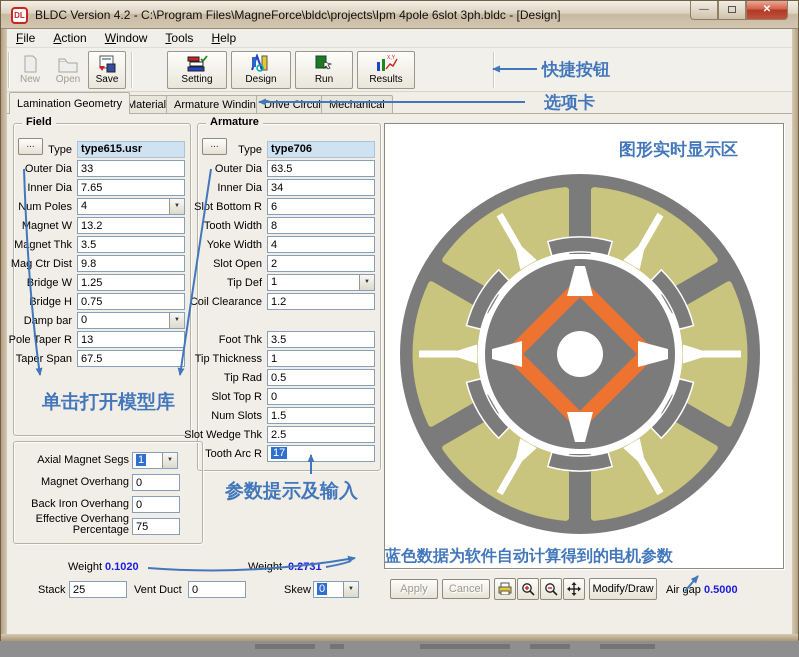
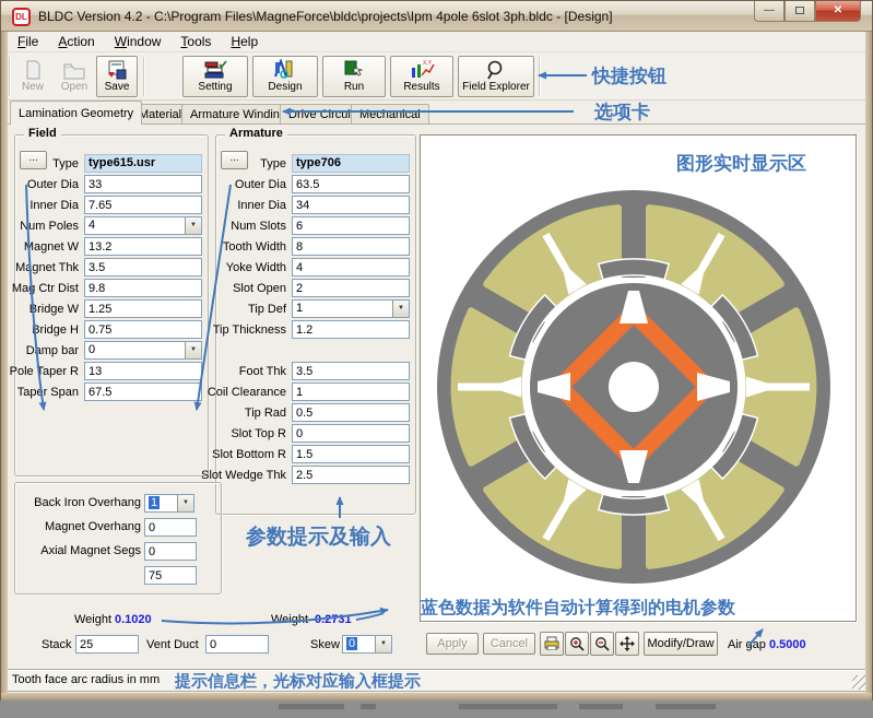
  DL
  BLDC Version 4.2 - C:\Program Files\MagneForce\bldc\projects\Ipm 4pole 6slot 3ph.bldc - [Design]
  —
  ✕
  File Action Window Tools Help
  New
  Open
  Save
  Setting
  Design
  Run
  Results
+ Field Explorer
  Lamination Geometry
  Material
  Armature Windin
  Drive Circui
  Mechanical
  Field
  ...
  Type
  type615.usr
  Outer Dia
  33
  Inner Dia
  7.65
  Num Poles
  4
  agnet W
  13.2
  Magnet Thk
  3.5
  Ma Ctr Dist
  9.8
  ridge W
  1.25
  Bridge H
  0.75
  Damp bar
  0
  Poleaper R
  13
  Taper Span
  67.5
  Armature
  ...
  Type
  type706
  Outer Dia
  63.5
  Inner Dia
  34
- Slot Bottom R
+ Num Slots
  6
  Tooth Width
  8
  Yoke Width
  4
  Slot Open
  2
  Tip Def
  1
- Coil Clearance
+ Tip Thickness
  1.2
  Foot Thk
  3.5
- Tip Thickness
+ Coil Clearance
  1
  Tip Rad
  0.5
  Slot Top R
  0
- Num Slots
+ Slot Bottom R
  1.5
  Slot Wedge Thk
  2.5
- Tooth Arc R
- 17
- Axial Magnet Segs
+ Back Iron Overhang
  1
  Magnet Overhang
  0
- Back Iron Overhang
+ Axial Magnet Segs
  0
- Effective Overhang Percentage
  75
  Weight
  0.1020
  Stack
  25
  Vent Duct
  0
  Skew
  0
  Apply
  Cancel
  Modify/Draw
  Airap
  0.5000
+ Tooth face arc radius in mm
+ 提示信息栏，光标对应输入框提示
  快捷按钮
  选项卡
- 单击打开模型库
  参数提示及输入
  图形实时显示区
  蓝色数据为软件自动计算得到的电机参数
